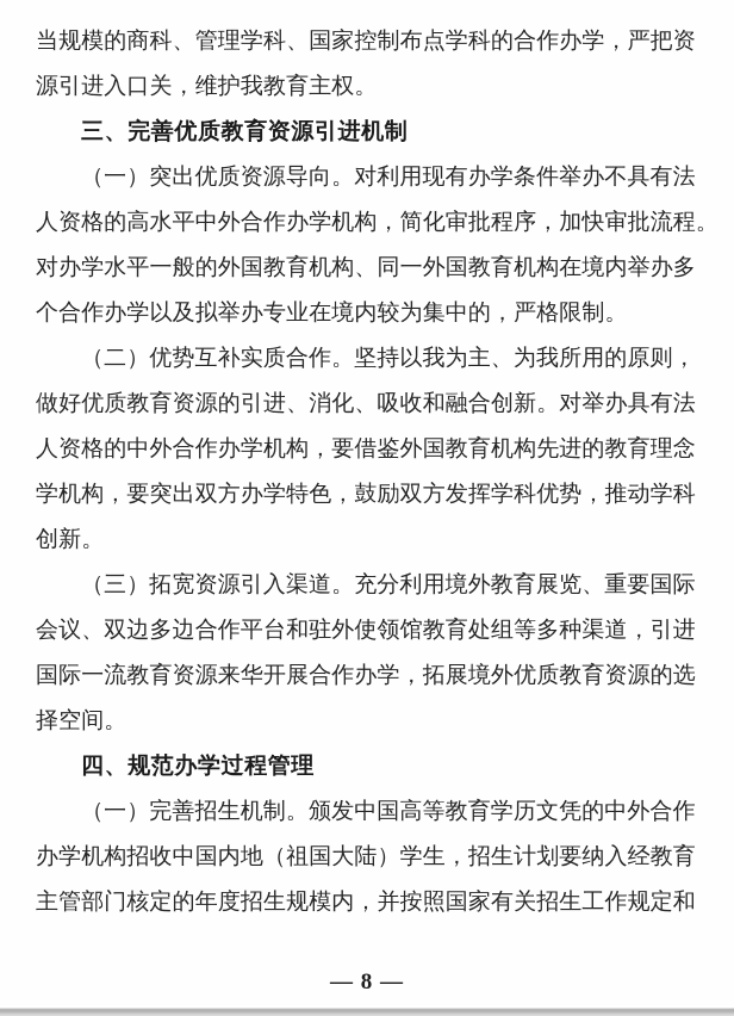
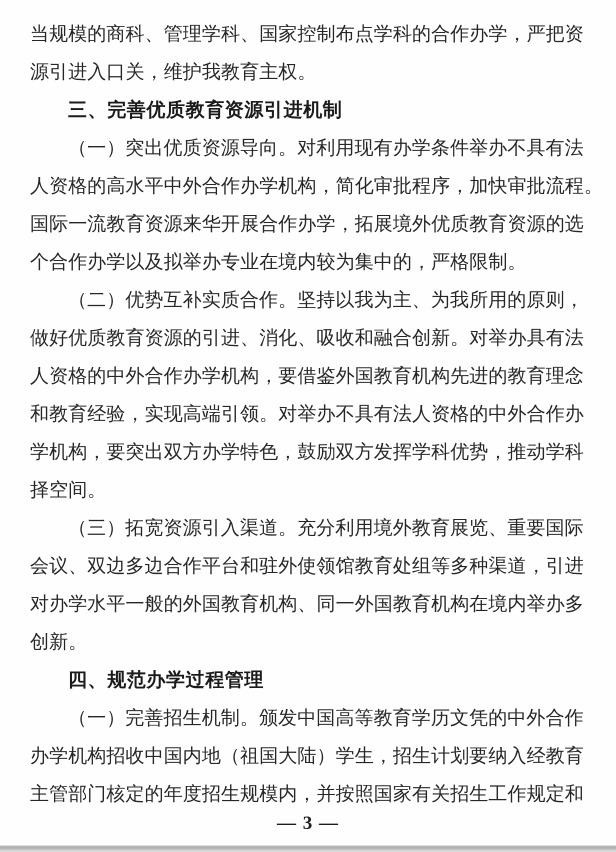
  当规模的商科、管理学科、国家控制布点学科的合作办学，严把资
  源引进入口关，维护我教育主权。
  三、完善优质教育资源引进机制
  （一）突出优质资源导向。对利用现有办学条件举办不具有法
  人资格的高水平中外合作办学机构，简化审批程序，加快审批流程。
- 对办学水平一般的外国教育机构、同一外国教育机构在境内举办多
+ 国际一流教育资源来华开展合作办学，拓展境外优质教育资源的选
  个合作办学以及拟举办专业在境内较为集中的，严格限制。
  （二）优势互补实质合作。坚持以我为主、为我所用的原则，
  做好优质教育资源的引进、消化、吸收和融合创新。对举办具有法
  人资格的中外合作办学机构，要借鉴外国教育机构先进的教育理念
+ 和教育经验，实现高端引领。对举办不具有法人资格的中外合作办
  学机构，要突出双方办学特色，鼓励双方发挥学科优势，推动学科
- 创新。
+ 择空间。
  （三）拓宽资源引入渠道。充分利用境外教育展览、重要国际
  会议、双边多边合作平台和驻外使领馆教育处组等多种渠道，引进
- 国际一流教育资源来华开展合作办学，拓展境外优质教育资源的选
+ 对办学水平一般的外国教育机构、同一外国教育机构在境内举办多
- 择空间。
+ 创新。
  四、规范办学过程管理
  （一）完善招生机制。颁发中国高等教育学历文凭的中外合作
  办学机构招收中国内地（祖国大陆）学生，招生计划要纳入经教育
  主管部门核定的年度招生规模内，并按照国家有关招生工作规定和
- — 8 —
+ — 3 —
